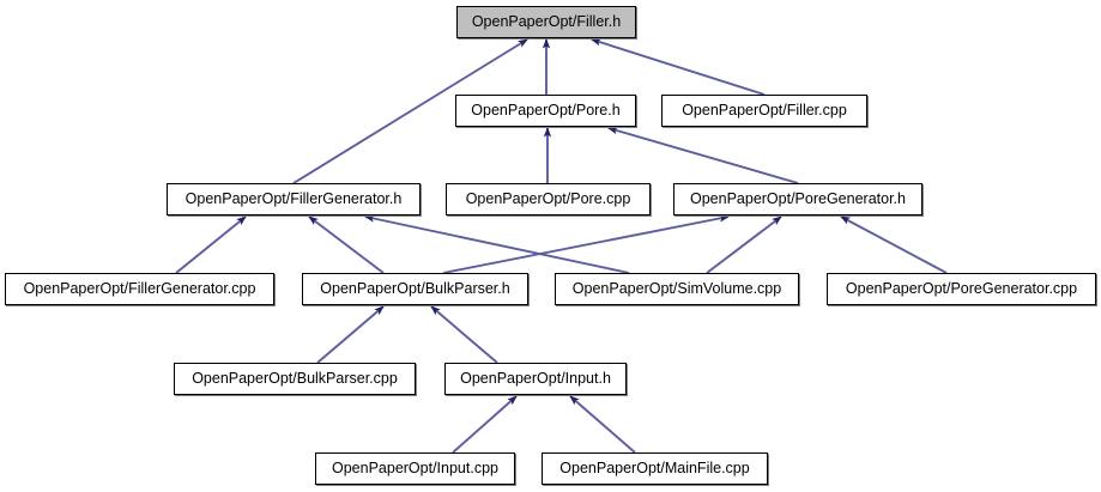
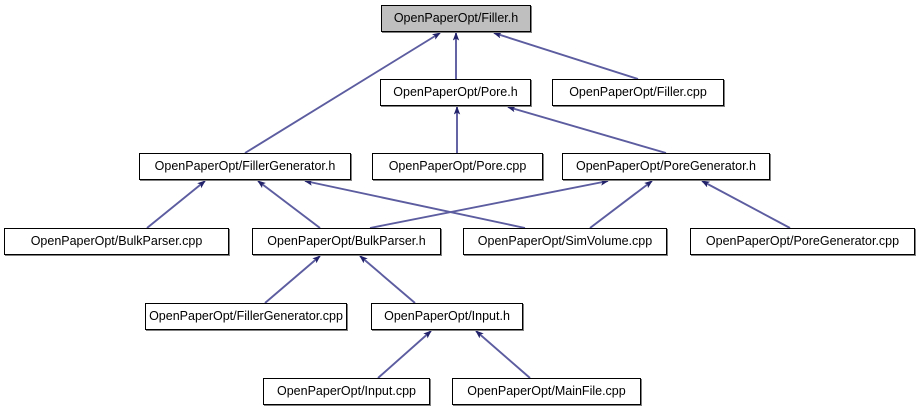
  OpenPaperOpt/Filler.h
  OpenPaperOpt/Pore.h
  OpenPaperOpt/Filler.cpp
  OpenPaperOpt/FillerGenerator.h
  OpenPaperOpt/Pore.cpp
  OpenPaperOpt/PoreGenerator.h
- OpenPaperOpt/FillerGenerator.cpp
+ OpenPaperOpt/BulkParser.cpp
  OpenPaperOpt/BulkParser.h
  OpenPaperOpt/SimVolume.cpp
  OpenPaperOpt/PoreGenerator.cpp
- OpenPaperOpt/BulkParser.cpp
+ OpenPaperOpt/FillerGenerator.cpp
  OpenPaperOpt/Input.h
  OpenPaperOpt/Input.cpp
  OpenPaperOpt/MainFile.cpp
